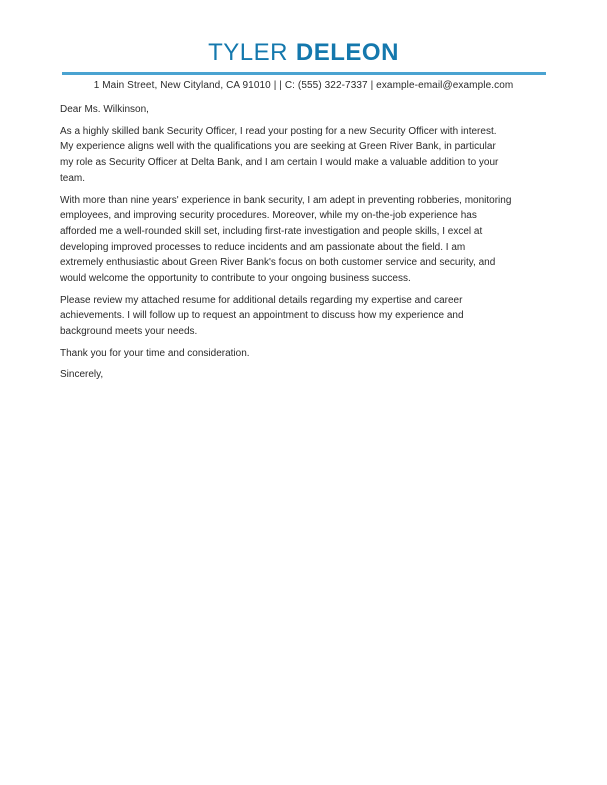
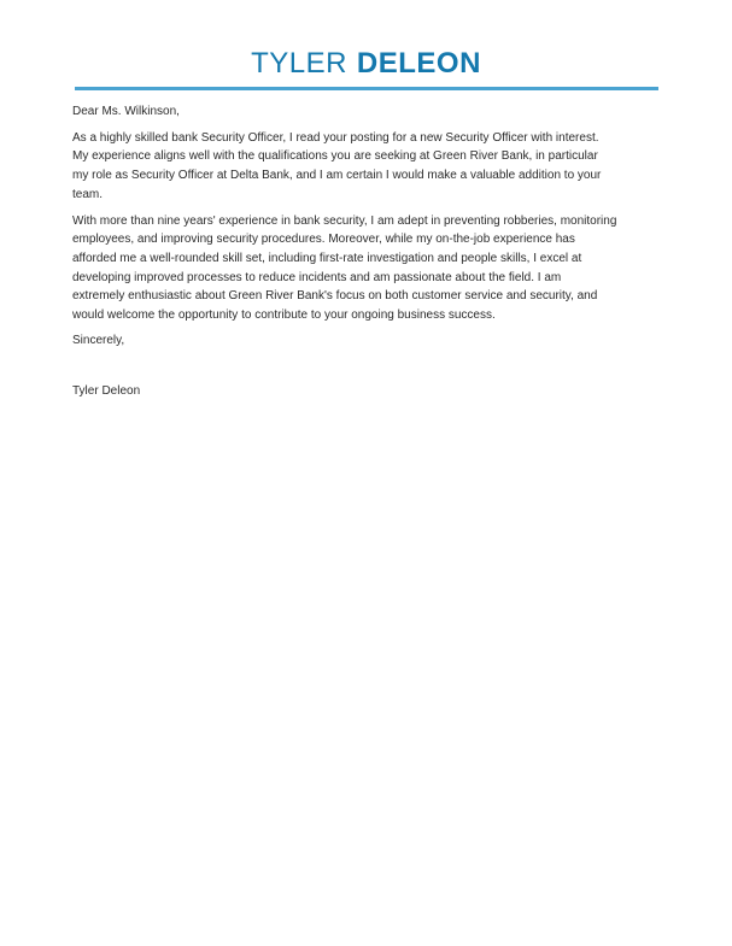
  TYLER DELEON
- 1 Main Street, New Cityland, CA 91010 | | C: (555) 322-7337 | example-email@example.com
  Dear Ms. Wilkinson,
  As a highly skilled bank Security Officer, I read your posting for a new Security Officer with interest.
  My experience aligns well with the qualifications you are seeking at Green River Bank, in particular
  my role as Security Officer at Delta Bank, and I am certain I would make a valuable addition to your
  team.
  With more than nine years' experience in bank security, I am adept in preventing robberies, monitoring
  employees, and improving security procedures. Moreover, while my on-the-job experience has
  afforded me a well-rounded skill set, including first-rate investigation and people skills, I excel at
  developing improved processes to reduce incidents and am passionate about the field. I am
  extremely enthusiastic about Green River Bank's focus on both customer service and security, and
  would welcome the opportunity to contribute to your ongoing business success.
- Please review my attached resume for additional details regarding my expertise and career
- achievements. I will follow up to request an appointment to discuss how my experience and
- background meets your needs.
- Thank you for your time and consideration.
  Sincerely,
+ Tyler Deleon
